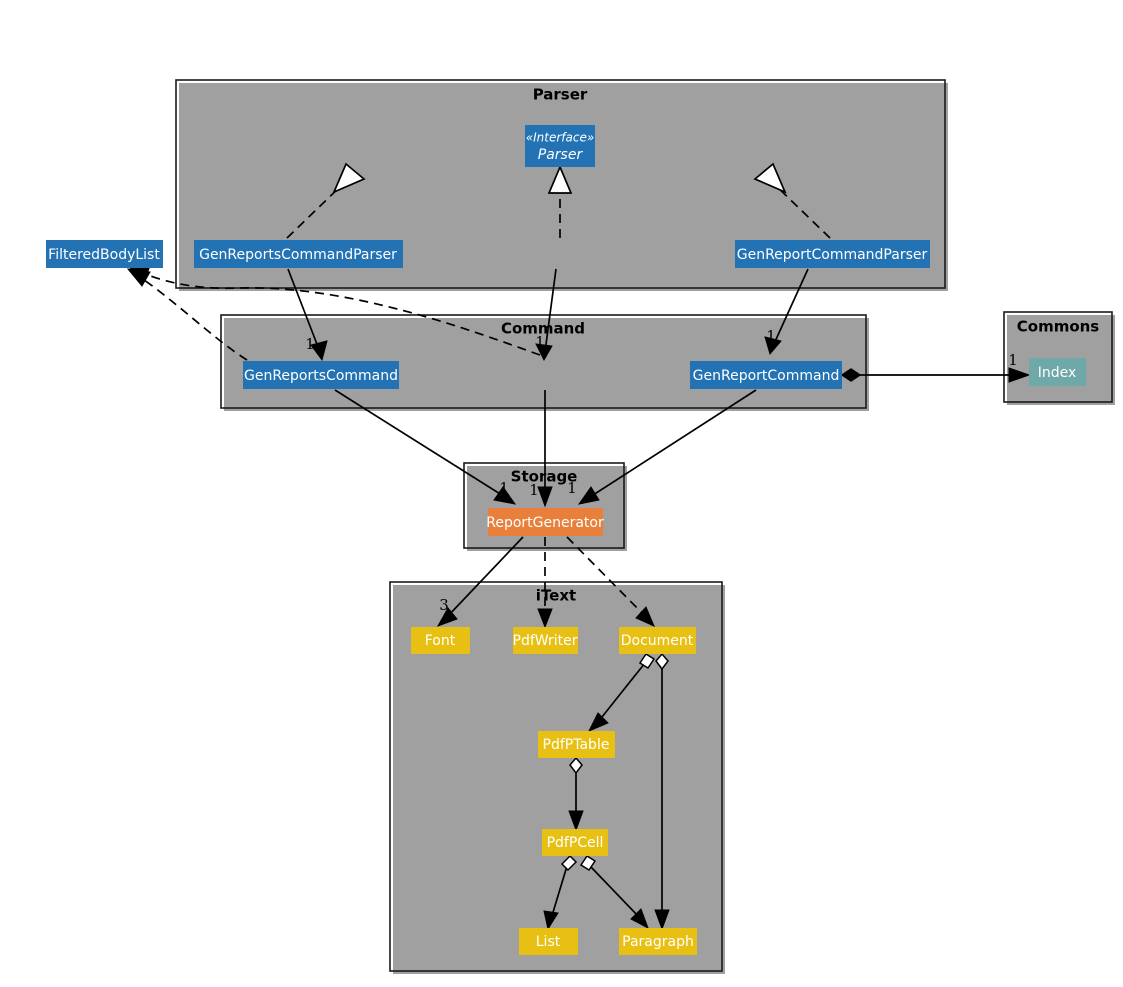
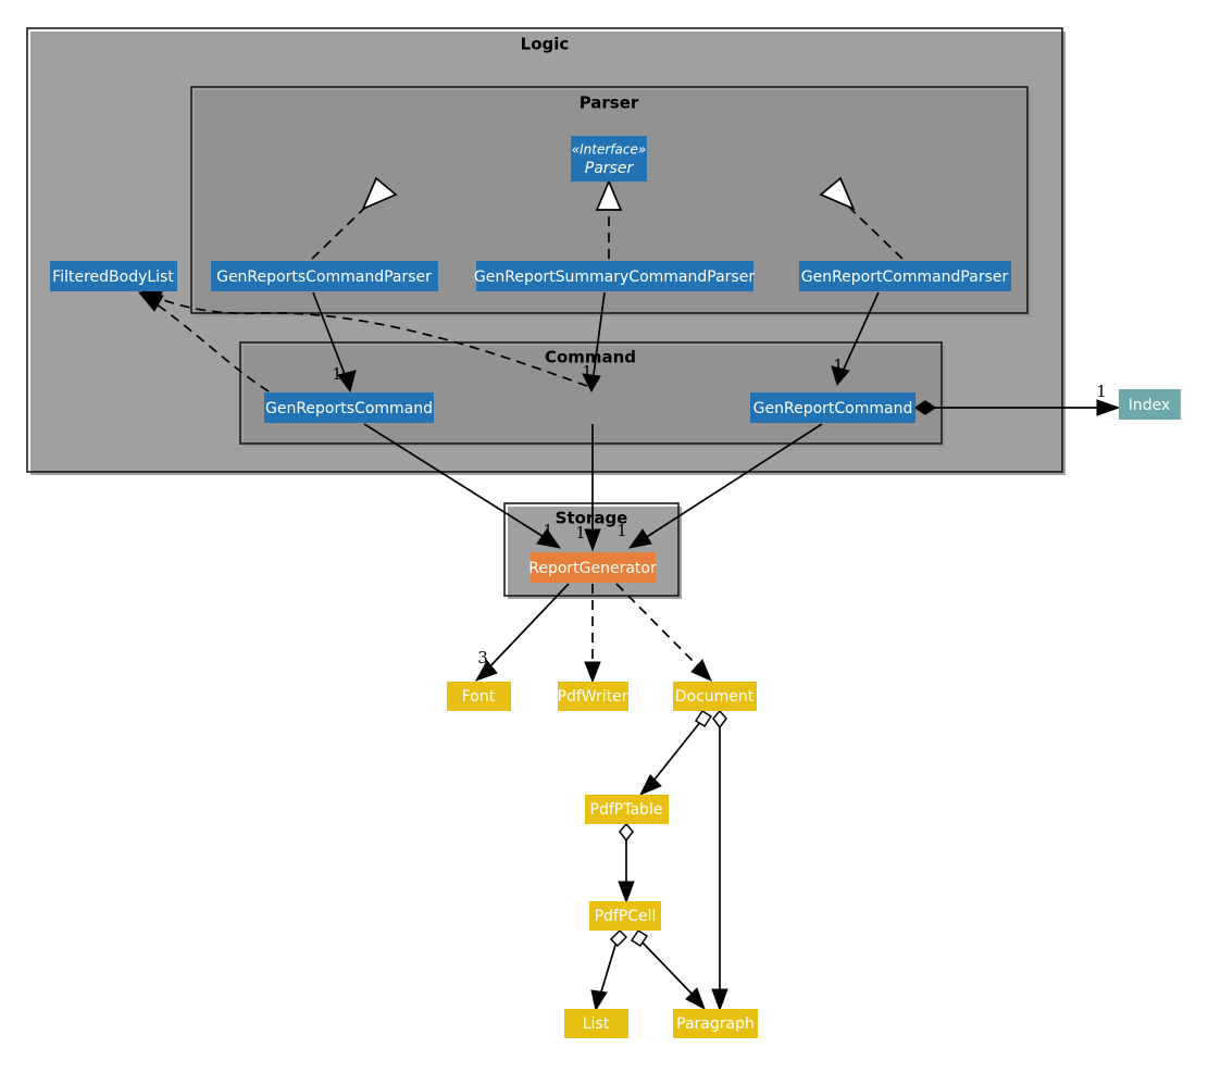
+ Logic
  Parser
  Command
- Commons
  Storage
- iText
  «Interface»
  Parser
  FilteredBodyList
  GenReportsCommandParser
+ GenReportSummaryCommandParser
  GenReportCommandParser
  GenReportsCommand
  GenReportCommand
  Index
  ReportGenerator
  Font
  PdfWriter
  Document
  PdfPTable
  PdfPCell
  List
  Paragraph
  1
  1
  1
  1
  1
  1
  1
  3
